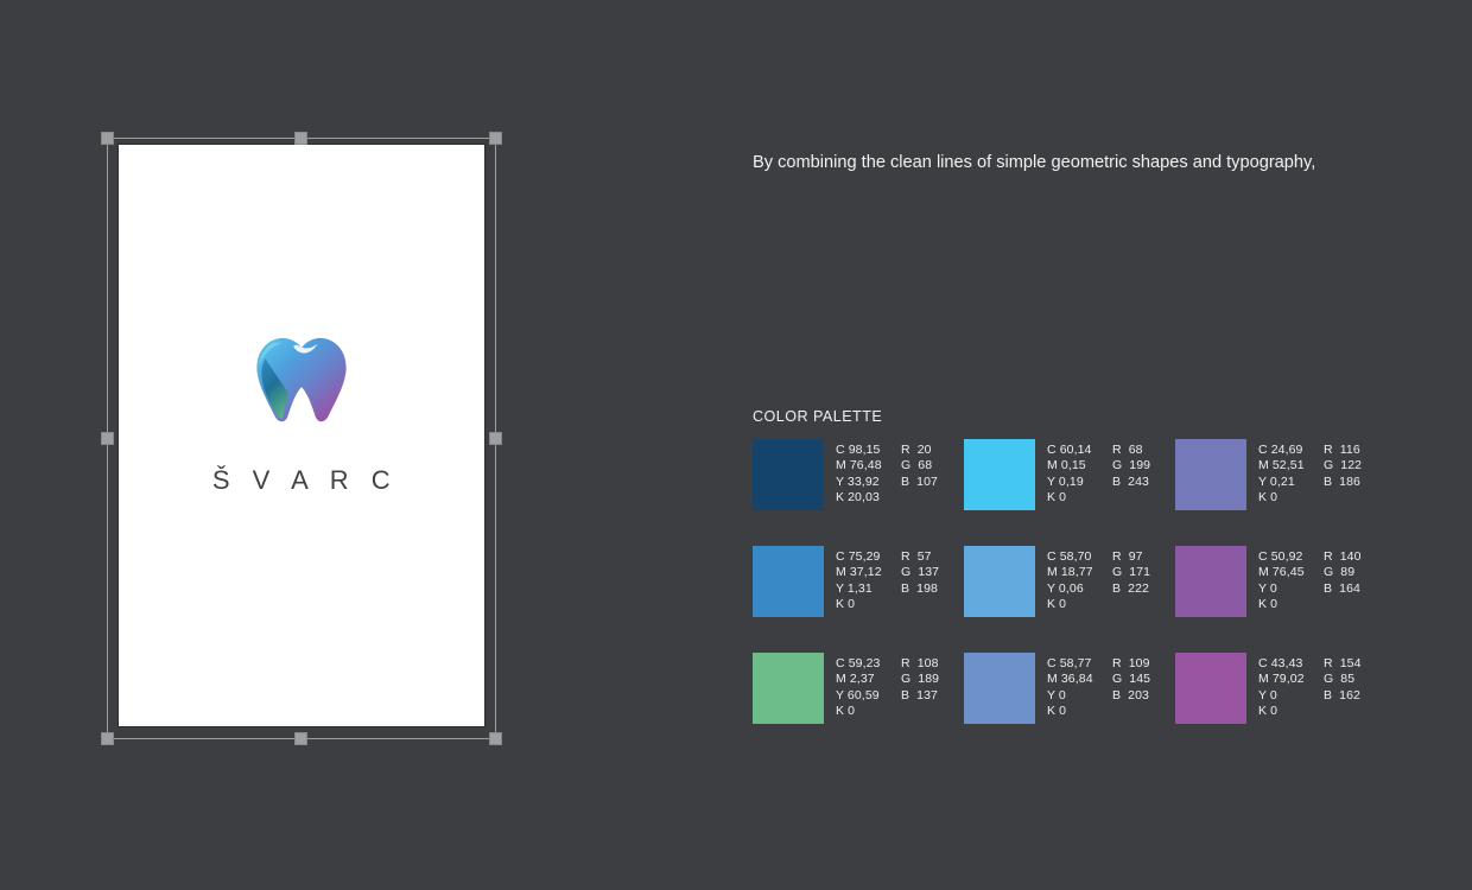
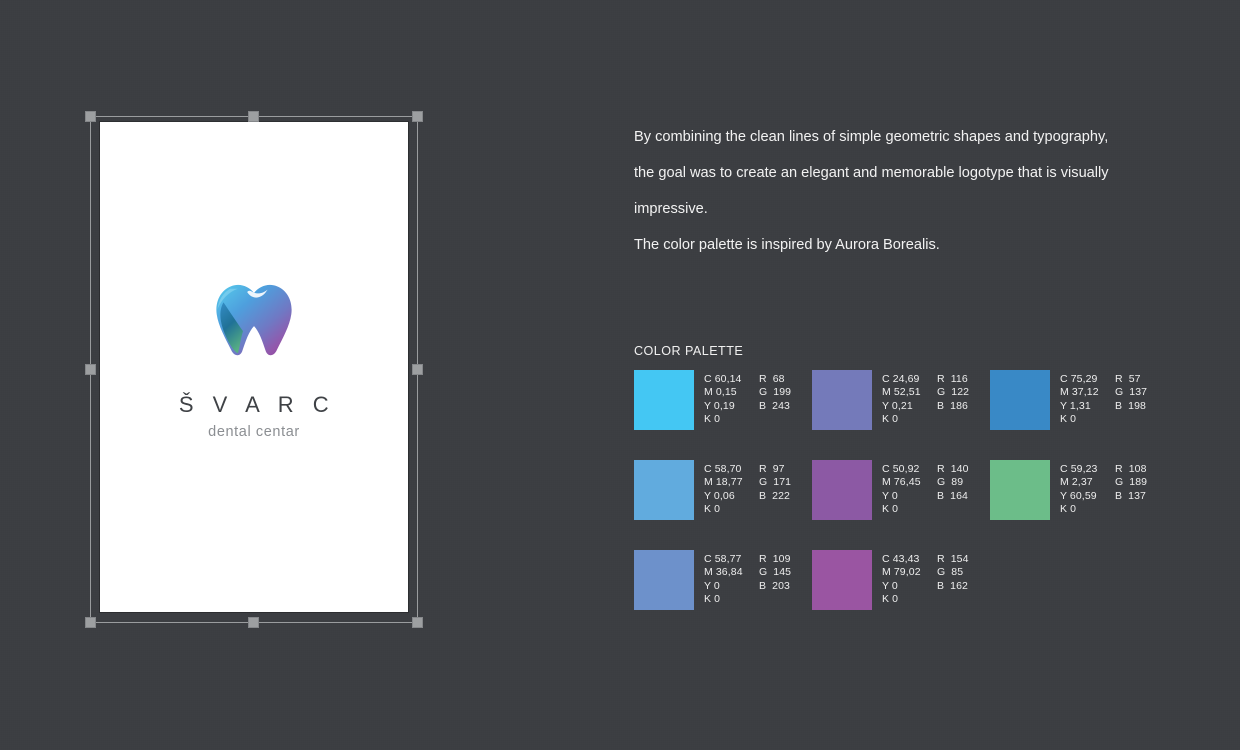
  Š V A R C
+ dental centar
  By combining the clean lines of simple geometric shapes and typography,
+ the goal was to create an elegant and memorable logotype that is visually
+ impressive.
+ The color palette is inspired by Aurora Borealis.
  COLOR PALETTE
- C 98,15
- M 76,48
- Y 33,92
- K 20,03
- R 20
- G 68
- B 107
  C 60,14
  M 0,15
  Y 0,19
  K 0
  R 68
  G 199
  B 243
  C 24,69
  M 52,51
  Y 0,21
  K 0
  R 116
  G 122
  B 186
  C 75,29
  M 37,12
  Y 1,31
  K 0
  R 57
  G 137
  B 198
  C 58,70
  M 18,77
  Y 0,06
  K 0
  R 97
  G 171
  B 222
  C 50,92
  M 76,45
  Y 0
  K 0
  R 140
  G 89
  B 164
  C 59,23
  M 2,37
  Y 60,59
  K 0
  R 108
  G 189
  B 137
  C 58,77
  M 36,84
  Y 0
  K 0
  R 109
  G 145
  B 203
  C 43,43
  M 79,02
  Y 0
  K 0
  R 154
  G 85
  B 162
